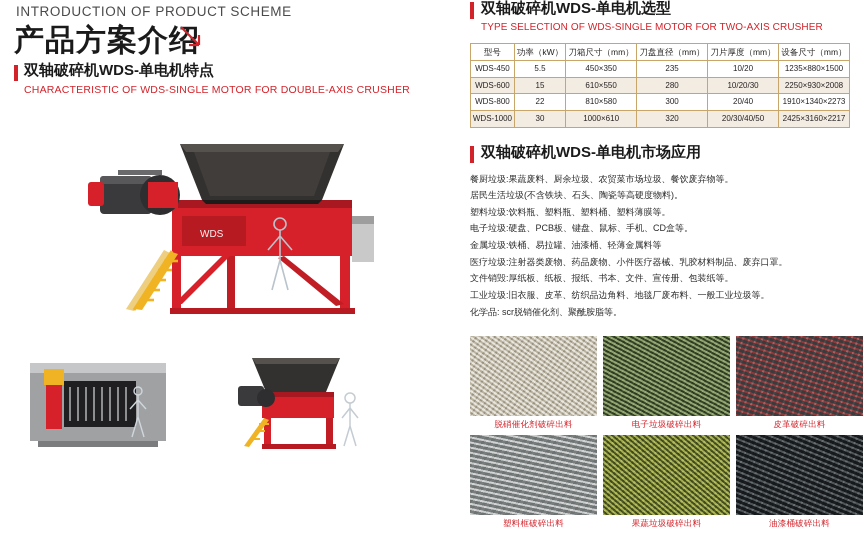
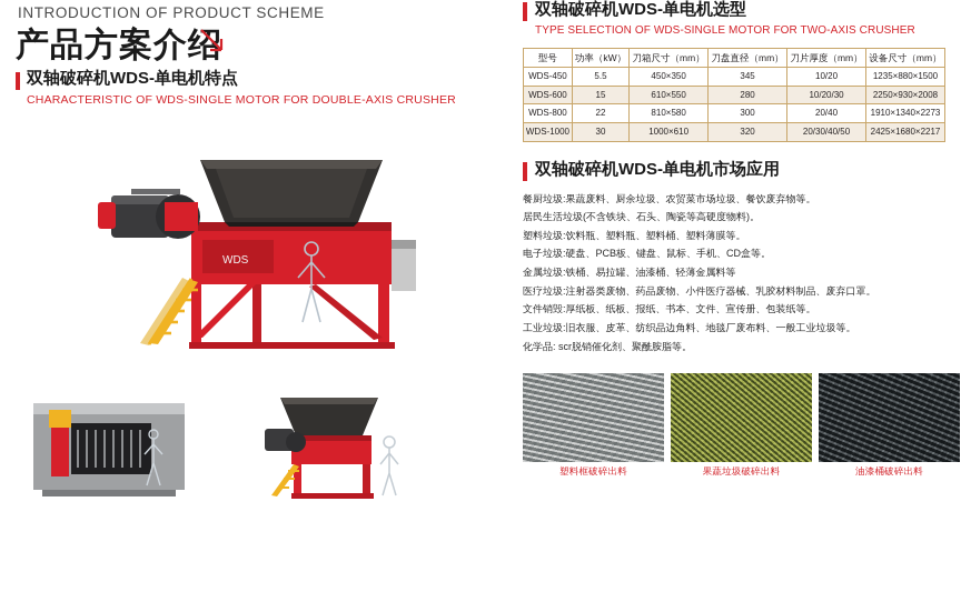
  INTRODUCTION OF PRODUCT SCHEME
  产品方案介绍
  双轴破碎机WDS-单电机特点
  CHARACTERISTIC OF WDS-SINGLE MOTOR FOR DOUBLE-AXIS CRUSHER
  WDS
  双轴破碎机WDS-单电机选型
  TYPE SELECTION OF WDS-SINGLE MOTOR FOR TWO-AXIS CRUSHER
  型号	功率（kW）	刀箱尺寸（mm）	刀盘直径（mm）	刀片厚度（mm）	设备尺寸（mm）
- WDS-450	5.5	450×350	235	10/20	1235×880×1500
+ WDS-450	5.5	450×350	345	10/20	1235×880×1500
  WDS-600	15	610×550	280	10/20/30	2250×930×2008
  WDS-800	22	810×580	300	20/40	1910×1340×2273
- WDS-1000	30	1000×610	320	20/30/40/50	2425×3160×2217
+ WDS-1000	30	1000×610	320	20/30/40/50	2425×1680×2217
  双轴破碎机WDS-单电机市场应用
  餐厨垃圾:果蔬废料、厨余垃圾、农贸菜市场垃圾、餐饮废弃物等。
  居民生活垃圾(不含铁块、石头、陶瓷等高硬度物料)。
  塑料垃圾:饮料瓶、塑料瓶、塑料桶、塑料薄膜等。
  电子垃圾:硬盘、PCB板、键盘、鼠标、手机、CD盒等。
  金属垃圾:铁桶、易拉罐、油漆桶、轻薄金属料等
  医疗垃圾:注射器类废物、药品废物、小件医疗器械、乳胶材料制品、废弃口罩。
  文件销毁:厚纸板、纸板、报纸、书本、文件、宣传册、包装纸等。
  工业垃圾:旧衣服、皮革、纺织品边角料、地毯厂废布料、一般工业垃圾等。
  化学品: scr脱销催化剂、聚酰胺脂等。
- 脱硝催化剂破碎出料
- 电子垃圾破碎出料
- 皮革破碎出料
  塑料框破碎出料
  果蔬垃圾破碎出料
  油漆桶破碎出料
